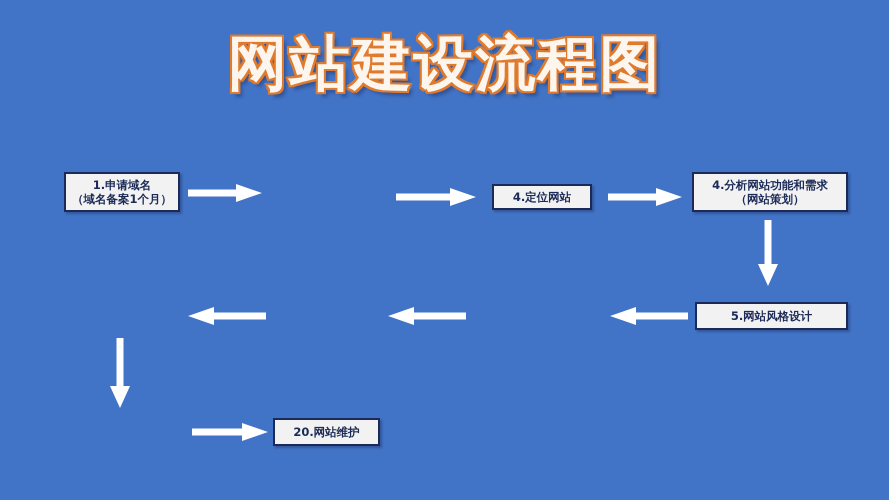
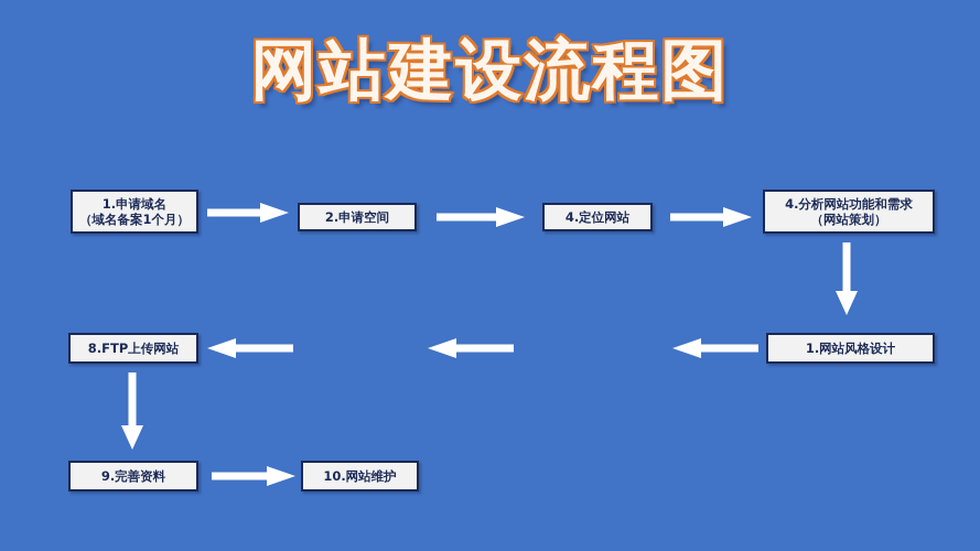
  网站建设流程图
  1.申请域名
  （域名备案1个月）
+ 2.申请空间
  4.定位网站
  4.分析网站功能和需求
  （网站策划）
- 5.网站风格设计
+ 1.网站风格设计
+ 8.FTP上传网站
+ 9.完善资料
- 20.网站维护
+ 10.网站维护
